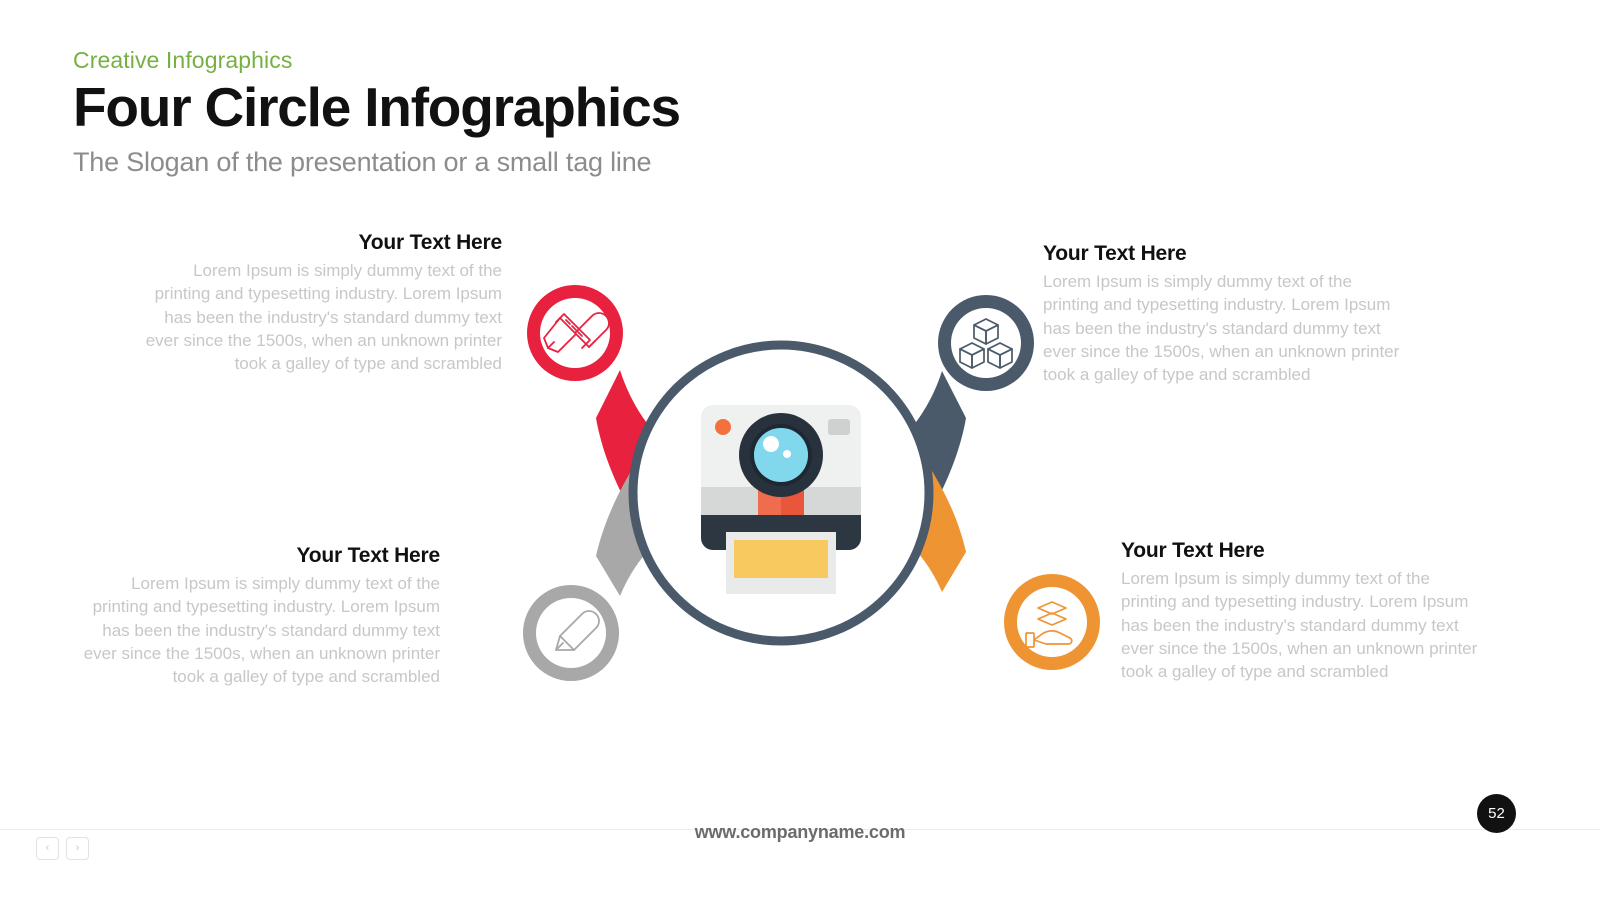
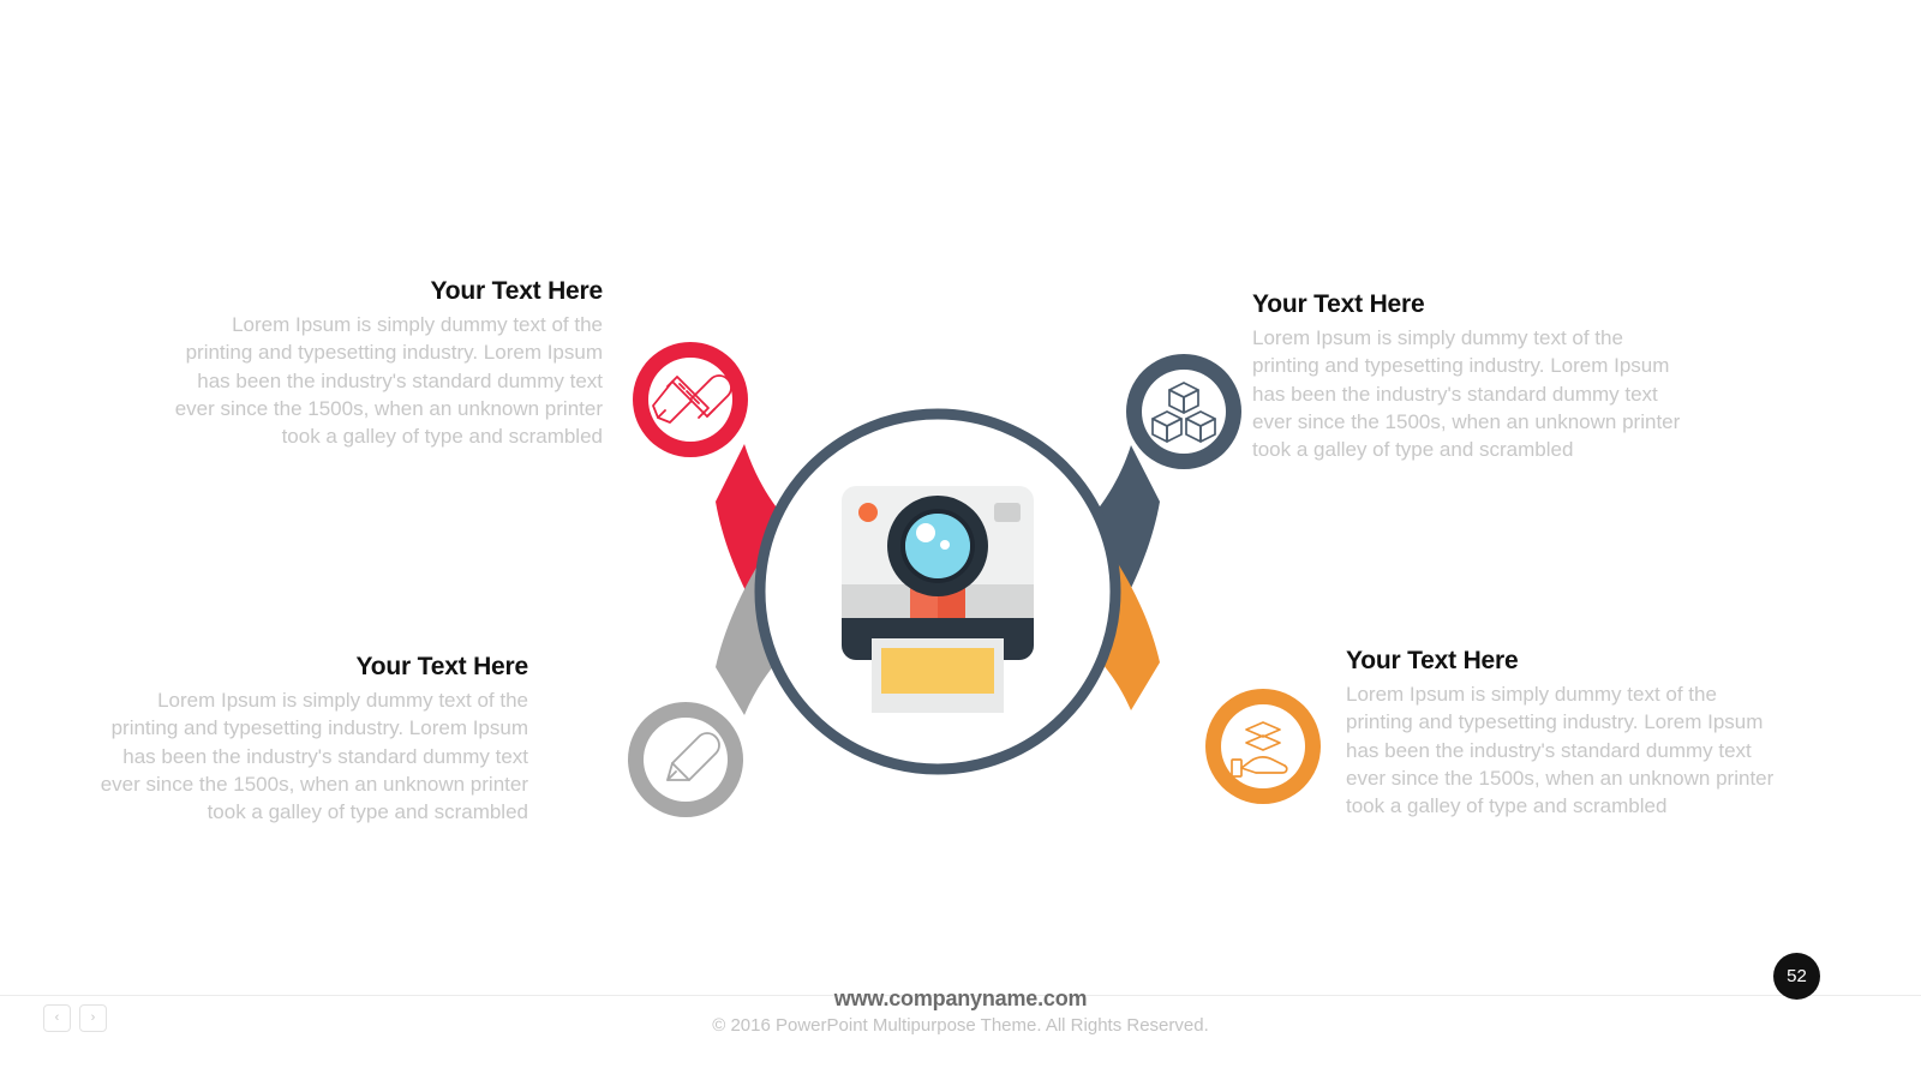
- Creative Infographics
- Four Circle Infographics
- The Slogan of the presentation or a small tag line
  Your Text Here
  Lorem Ipsum is simply dummy text of the printing and typesetting industry. Lorem Ipsum has been the industry's standard dummy text ever since the 1500s, when an unknown printer took a galley of type and scrambled
  Your Text Here
  Lorem Ipsum is simply dummy text of the printing and typesetting industry. Lorem Ipsum has been the industry's standard dummy text ever since the 1500s, when an unknown printer took a galley of type and scrambled
  Your Text Here
  Lorem Ipsum is simply dummy text of the printing and typesetting industry. Lorem Ipsum has been the industry's standard dummy text ever since the 1500s, when an unknown printer took a galley of type and scrambled
  Your Text Here
  Lorem Ipsum is simply dummy text of the printing and typesetting industry. Lorem Ipsum has been the industry's standard dummy text ever since the 1500s, when an unknown printer took a galley of type and scrambled
  www.companyname.com
+ © 2016 PowerPoint Multipurpose Theme. All Rights Reserved.
  ‹
  ›
  52
